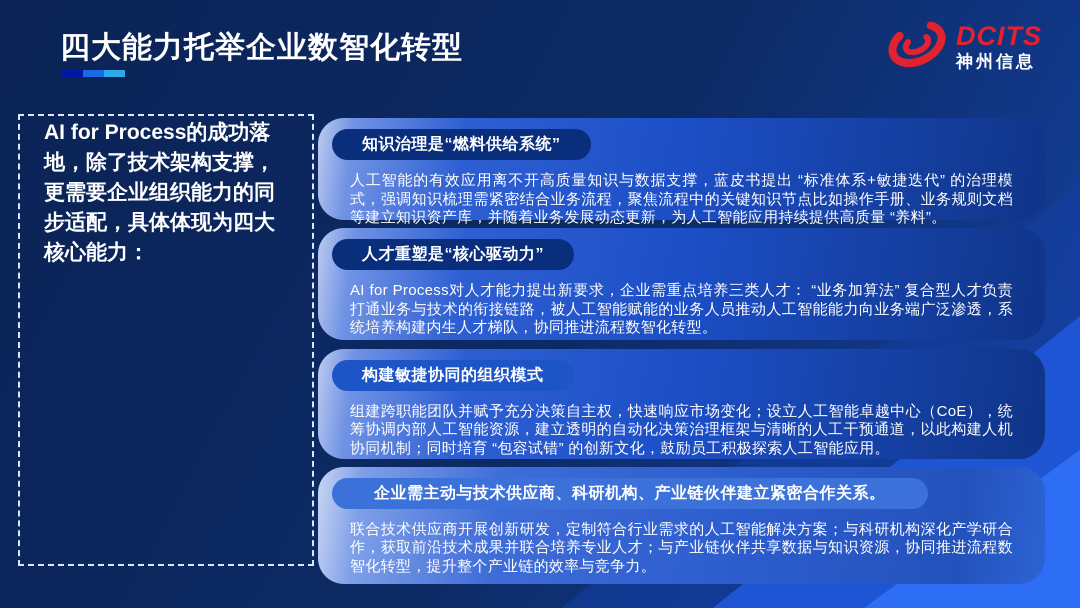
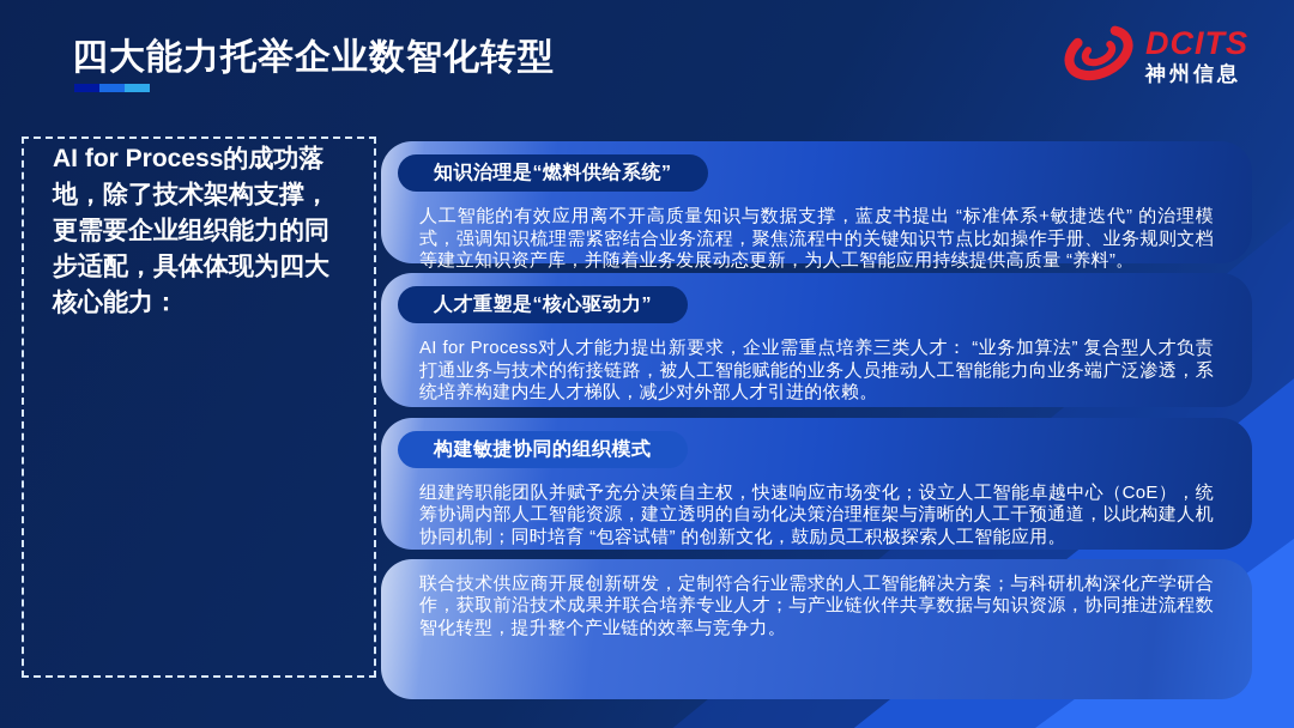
  四大能力托举企业数智化转型
  DCITS
  神州信息
  AI for Process的成功落地，除了技术架构支撑，更需要企业组织能力的同步适配，具体体现为四大核心能力：
  知识治理是“燃料供给系统”
  人工智能的有效应用离不开高质量知识与数据支撑，蓝皮书提出 “标准体系+敏捷迭代” 的治理模式，强调知识梳理需紧密结合业务流程，聚焦流程中的关键知识节点比如操作手册、业务规则文档等建立知识资产库，并随着业务发展动态更新，为人工智能应用持续提供高质量 “养料”。
  人才重塑是“核心驱动力”
- AI for Process对人才能力提出新要求，企业需重点培养三类人才： “业务加算法” 复合型人才负责打通业务与技术的衔接链路，被人工智能赋能的业务人员推动人工智能能力向业务端广泛渗透，系统培养构建内生人才梯队，协同推进流程数智化转型。
+ AI for Process对人才能力提出新要求，企业需重点培养三类人才： “业务加算法” 复合型人才负责打通业务与技术的衔接链路，被人工智能赋能的业务人员推动人工智能能力向业务端广泛渗透，系统培养构建内生人才梯队，减少对外部人才引进的依赖。
  构建敏捷协同的组织模式
  组建跨职能团队并赋予充分决策自主权，快速响应市场变化；设立人工智能卓越中心（CoE），统筹协调内部人工智能资源，建立透明的自动化决策治理框架与清晰的人工干预通道，以此构建人机协同机制；同时培育 “包容试错” 的创新文化，鼓励员工积极探索人工智能应用。
- 企业需主动与技术供应商、科研机构、产业链伙伴建立紧密合作关系。
  联合技术供应商开展创新研发，定制符合行业需求的人工智能解决方案；与科研机构深化产学研合作，获取前沿技术成果并联合培养专业人才；与产业链伙伴共享数据与知识资源，协同推进流程数智化转型，提升整个产业链的效率与竞争力。
